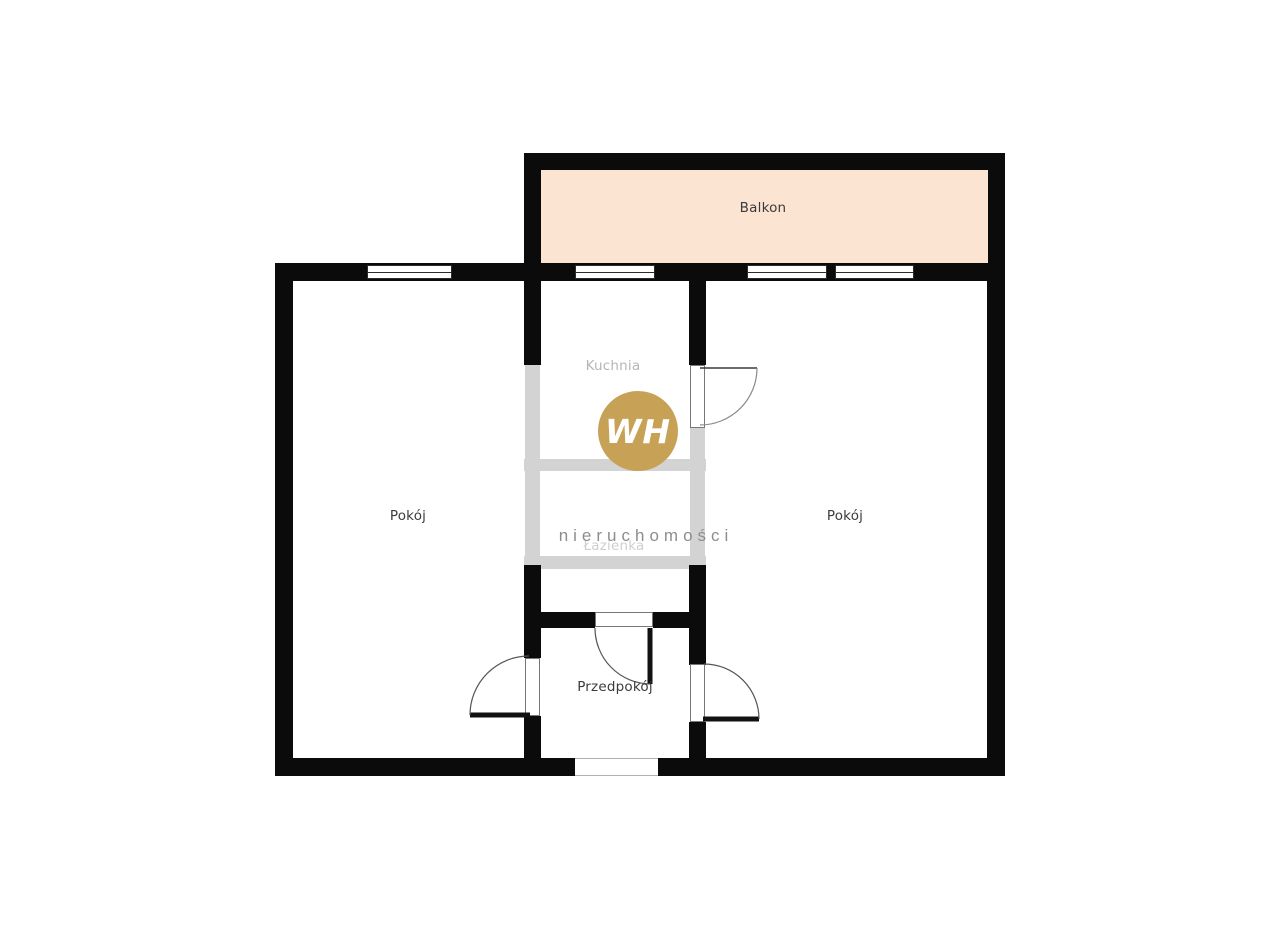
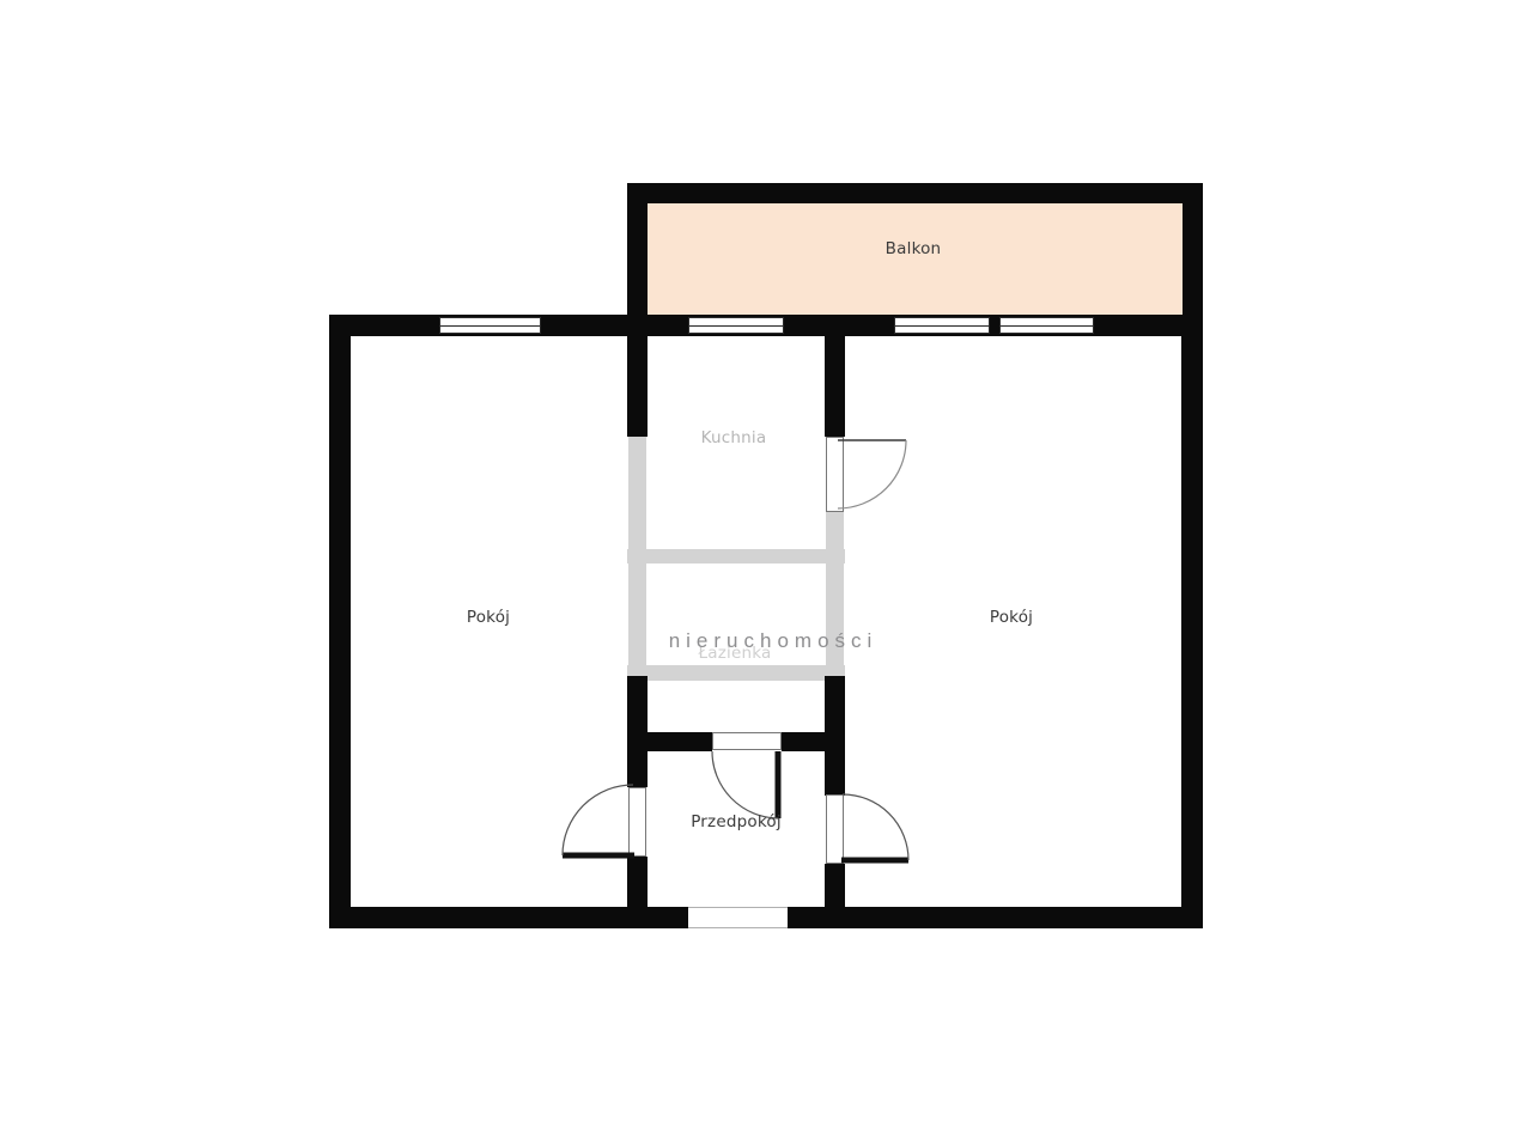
  Balkon
  Pokój
  Kuchnia
  Pokój
  Łazienka
  Przedpokój
- WH
  nieruchomości
